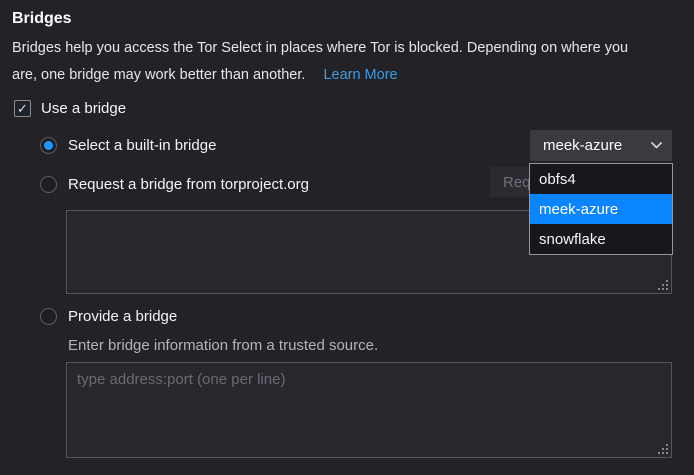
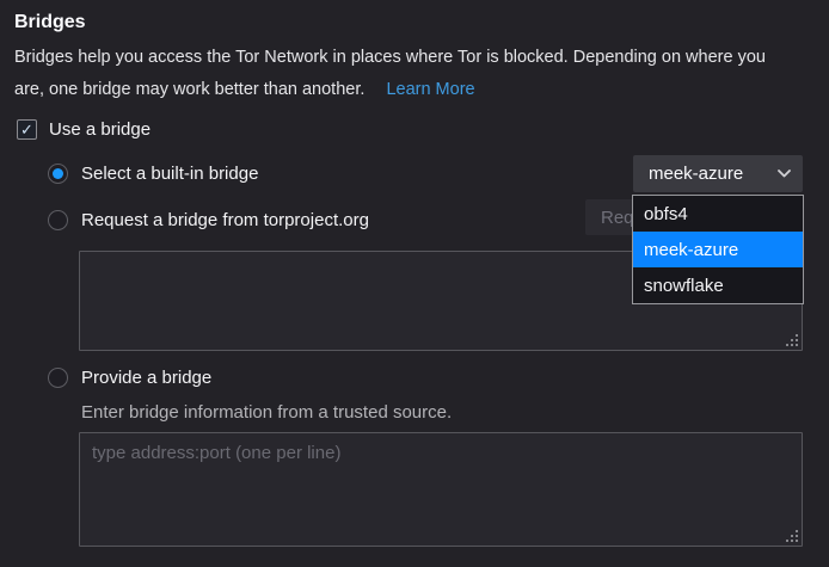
  Bridges
- Bridges help you access the Tor Select in places where Tor is blocked. Depending on where you
+ Bridges help you access the Tor Network in places where Tor is blocked. Depending on where you
  are, one bridge may work better than another. Learn More
  ✓
  Use a bridge
  Select a built-in bridge
  meek-azure
  Request a bridge from torproject.org
  Req
  obfs4
  meek-azure
  snowflake
  Provide a bridge
  Enter bridge information from a trusted source.
  type address:port (one per line)
